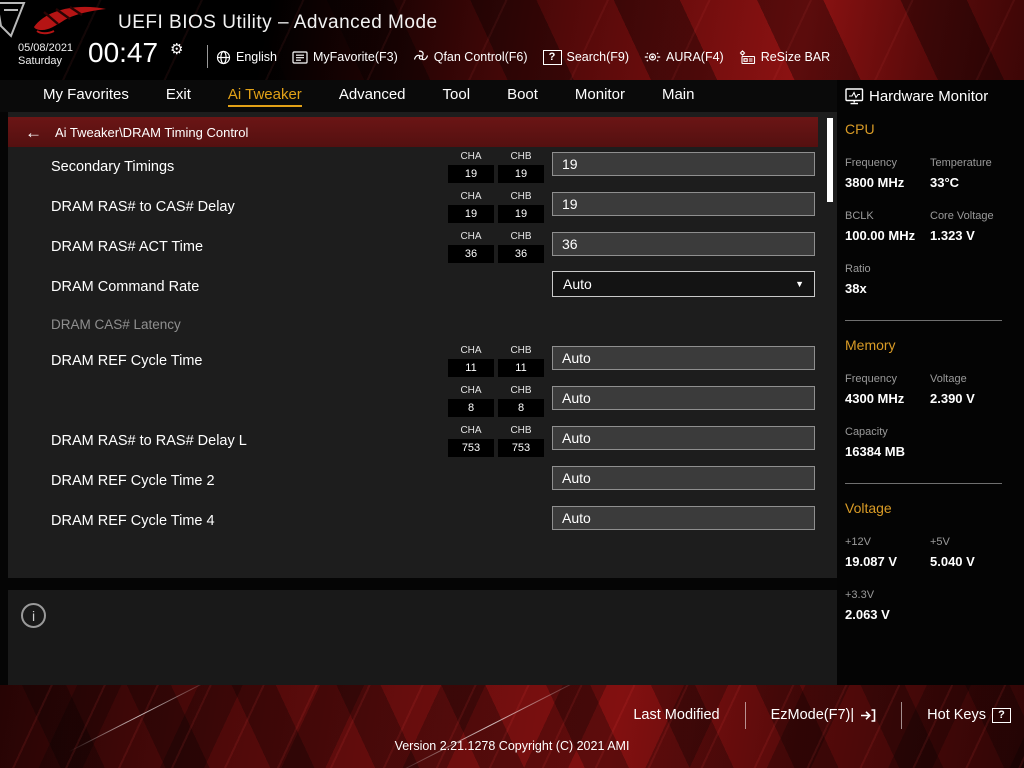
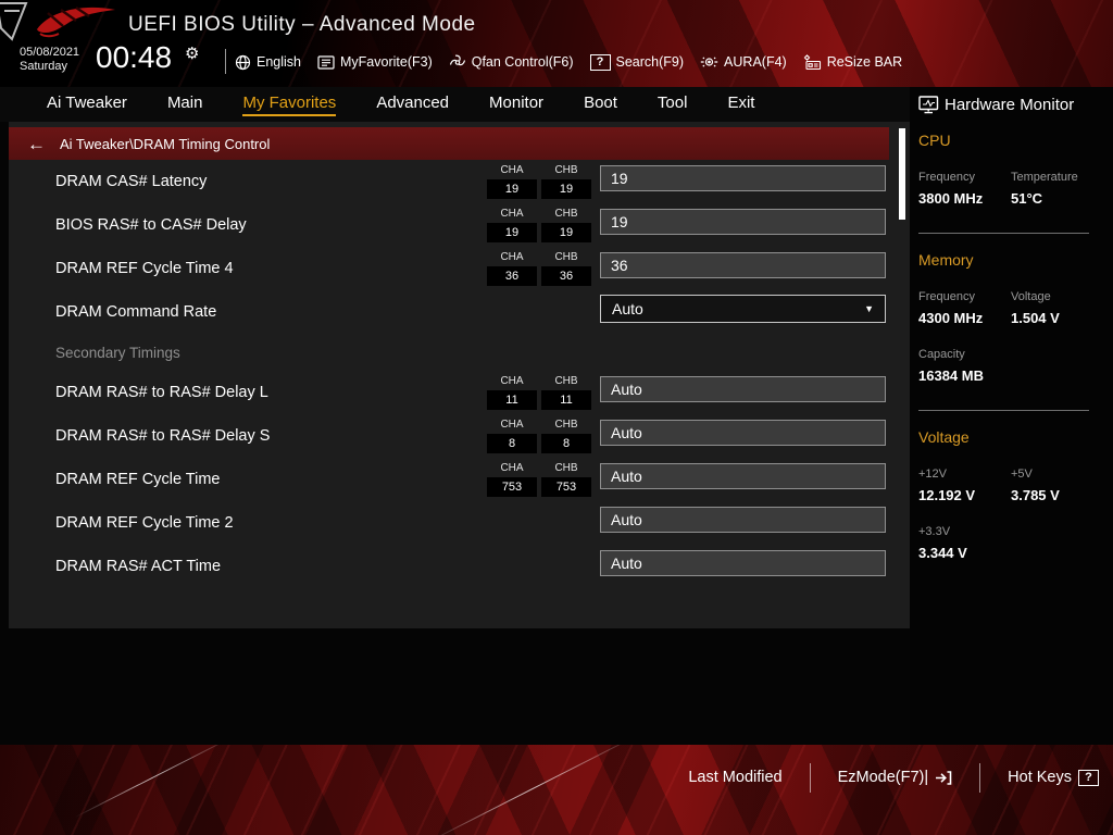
  UEFI BIOS Utility – Advanced Mode
  05/08/2021
  Saturday
- 00:47
+ 00:48
  ⚙
  English
  MyFavorite(F3)
  Qfan Control(F6)
  ?
  Search(F9)
  AURA(F4)
  ReSize BAR
- My Favorites
+ Ai Tweaker
- Exit
+ Main
- Ai Tweaker
+ My Favorites
  Advanced
- Tool
+ Monitor
  Boot
- Monitor
+ Tool
- Main
+ Exit
  ←
  Ai Tweaker\DRAM Timing Control
- Secondary Timings
+ DRAM CAS# Latency
  CHA
  19
  CHB
  19
  19
- DRAM RAS# to CAS# Delay
+ BIOS RAS# to CAS# Delay
  CHA
  19
  CHB
  19
  19
- DRAM RAS# ACT Time
+ DRAM REF Cycle Time 4
  CHA
  36
  CHB
  36
  36
  DRAM Command Rate
  Auto
  ▼
- DRAM CAS# Latency
+ Secondary Timings
- DRAM REF Cycle Time
+ DRAM RAS# to RAS# Delay L
  CHA
  11
  CHB
  11
  Auto
+ DRAM RAS# to RAS# Delay S
  CHA
  8
  CHB
  8
  Auto
- DRAM RAS# to RAS# Delay L
+ DRAM REF Cycle Time
  CHA
  753
  CHB
  753
  Auto
  DRAM REF Cycle Time 2
  Auto
- DRAM REF Cycle Time 4
+ DRAM RAS# ACT Time
  Auto
- i
  Hardware Monitor
  CPU
  Frequency
  3800 MHz
  Temperature
- 33°C
+ 51°C
- BCLK
- 100.00 MHz
- Core Voltage
- 1.323 V
- Ratio
- 38x
  Memory
  Frequency
  4300 MHz
  Voltage
- 2.390 V
+ 1.504 V
  Capacity
  16384 MB
  Voltage
  +12V
- 19.087 V
+ 12.192 V
  +5V
- 5.040 V
+ 3.785 V
  +3.3V
- 2.063 V
+ 3.344 V
  Last Modified
  EzMode(F7)|
  Hot Keys
  ?
- Version 2.21.1278 Copyright (C) 2021 AMI
